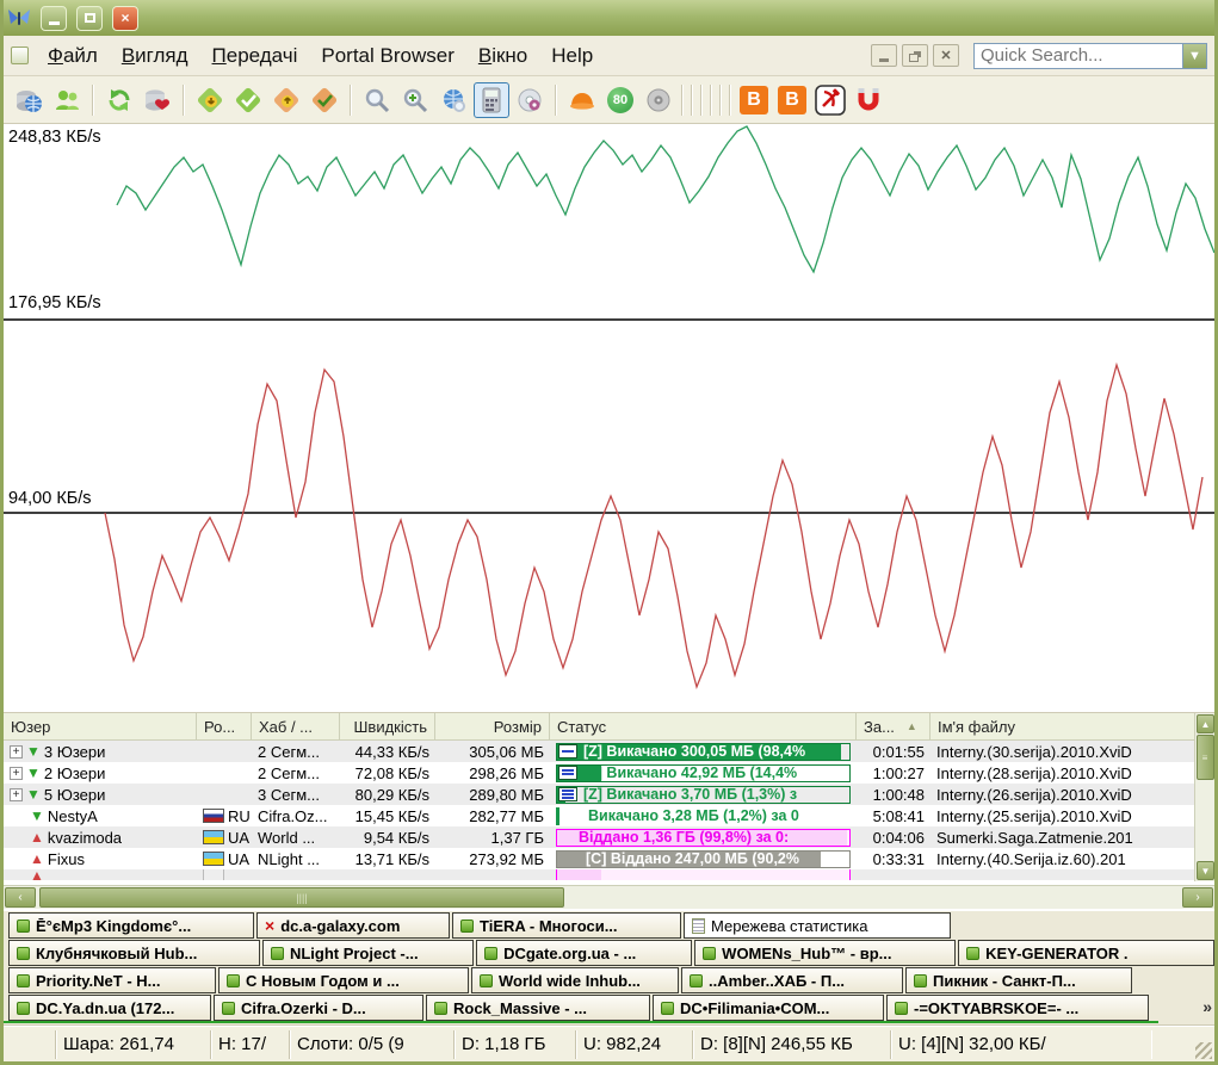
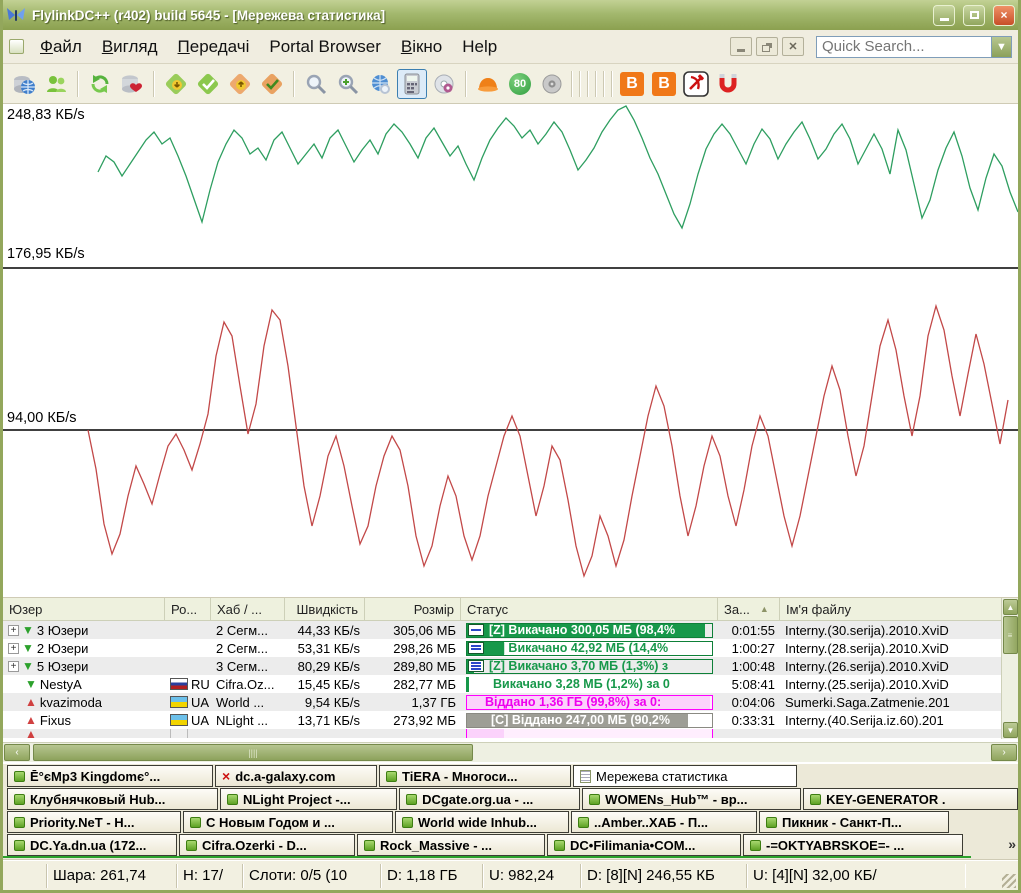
+ FlylinkDC++ (r402) build 5645 - [Мережева статистика]
  ×
  Файл
  Вигляд
  Передачі
  Portal Browser
  Вікно
  Help
  ✕
  Quick Search...
  ▼
  80
  B
  B
  248,83 КБ/s
  176,95 КБ/s
  94,00 КБ/s
  Юзер
  Ро...
  Хаб / ...
  Швидкість
  Розмір
  Статус
  За...
  ▲
  Ім'я файлу
  +
  ▼
  3 Юзери
  2 Сегм...
  44,33 КБ/s
  305,06 МБ
  [Z] Викачано 300,05 МБ (98,4%
  0:01:55
  Interny.(30.serija).2010.XviD
  +
  ▼
  2 Юзери
  2 Сегм...
- 72,08 КБ/s
+ 53,31 КБ/s
  298,26 МБ
  [Z] Викачано 42,92 МБ (14,4%
  1:00:27
  Interny.(28.serija).2010.XviD
  +
  ▼
  5 Юзери
  3 Сегм...
  80,29 КБ/s
  289,80 МБ
  [Z] Викачано 3,70 МБ (1,3%) з
  1:00:48
  Interny.(26.serija).2010.XviD
  ▼
  NestyA
  RU
  Cifra.Oz...
  15,45 КБ/s
  282,77 МБ
  Викачано 3,28 МБ (1,2%) за 0
  5:08:41
  Interny.(25.serija).2010.XviD
  ▲
  kvazimoda
  UA
  World ...
  9,54 КБ/s
  1,37 ГБ
  Віддано 1,36 ГБ (99,8%) за 0:
  0:04:06
  Sumerki.Saga.Zatmenie.201
  ▲
  Fixus
  UA
  NLight ...
  13,71 КБ/s
  273,92 МБ
  [C] Віддано 247,00 МБ (90,2%
  0:33:31
  Interny.(40.Serija.iz.60).201
  ▲
  ▲
  ≡
  ▼
  ‹
  ||||
  ›
  Ē°єMp3 Kingdomє°...
  ×
  dc.a-galaxy.com
  TiERA - Многоси...
  Мережева статистика
  Клубнячковый Hub...
  NLight Project -...
  DCgate.org.ua - ...
  WOMENs_Hub™ - вр...
  KEY-GENERATOR .
  Priority.NeT - Н...
  С Новым Годом и ...
  World wide Inhub...
  ..Amber..ХАБ - П...
  Пикник - Санкт-П...
  DC.Ya.dn.ua (172...
  Cifra.Ozerki - D...
  Rock_Massive - ...
  DC•Filimania•COM...
  -=OKTYABRSKOE=- ...
  »
  Шара: 261,74
  Н: 17/
- Слоти: 0/5 (9
+ Слоти: 0/5 (10
  D: 1,18 ГБ
  U: 982,24
  D: [8][N] 246,55 КБ
  U: [4][N] 32,00 КБ/
